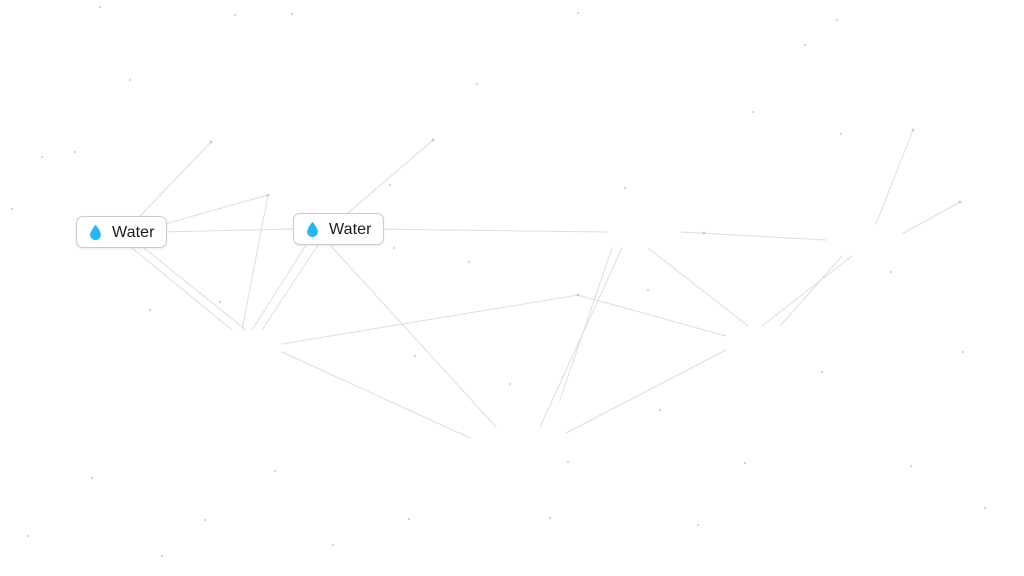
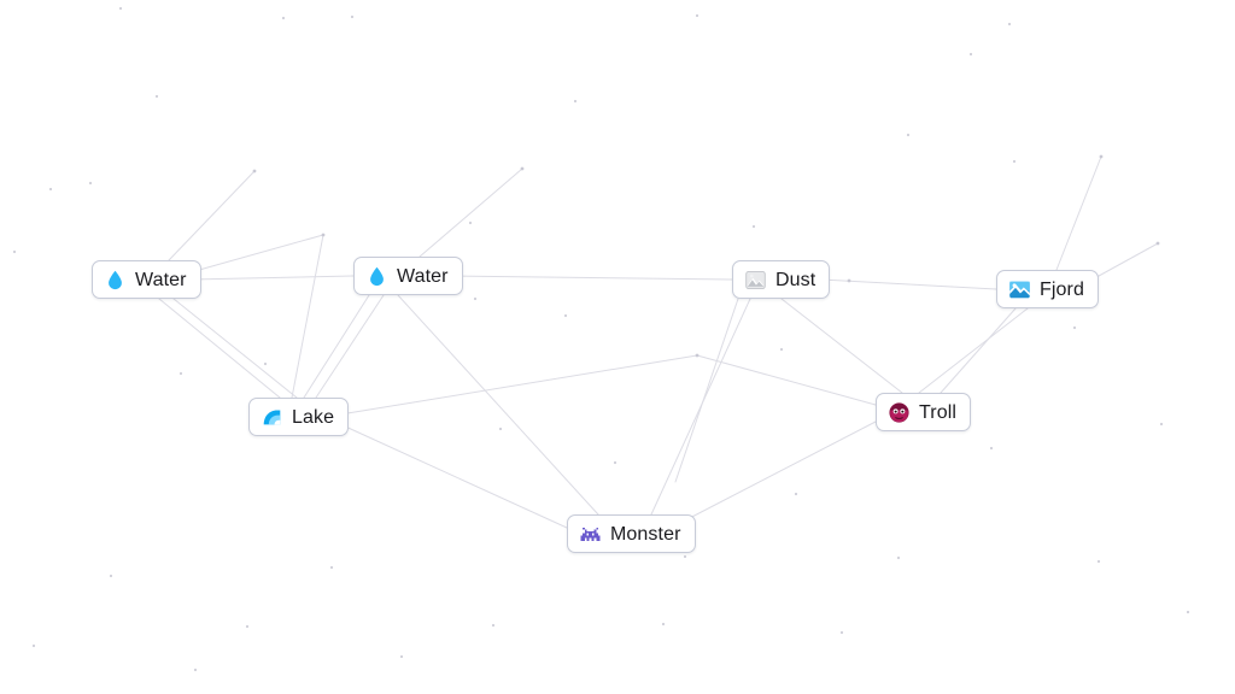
  Water
  Water
+ Dust
+ Fjord
+ Lake
+ Troll
+ Monster
